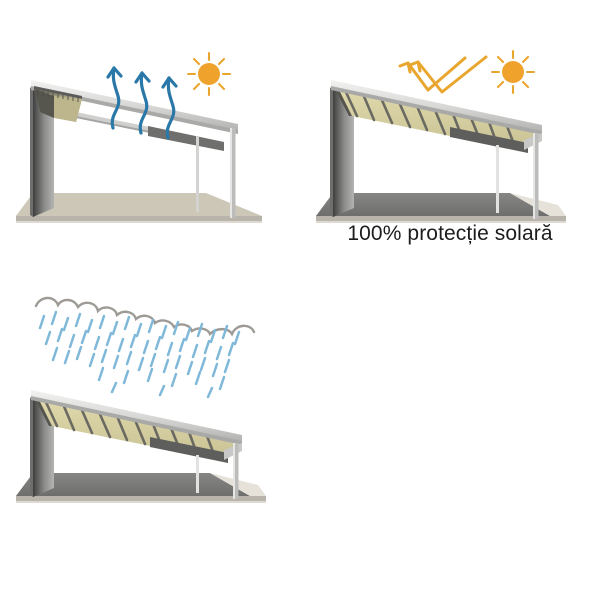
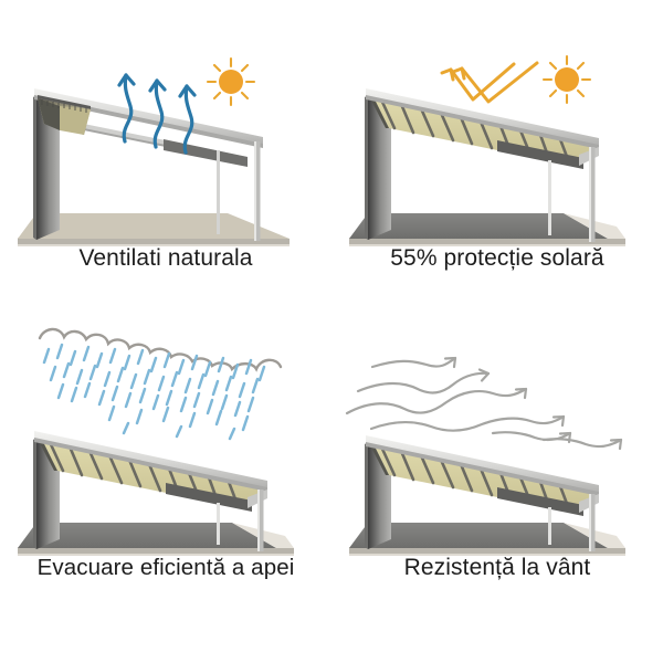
+ Ventilati naturala
- 100% protecție solară
+ 55% protecție solară
+ Evacuare eficientă a apei
+ Rezistență la vânt
